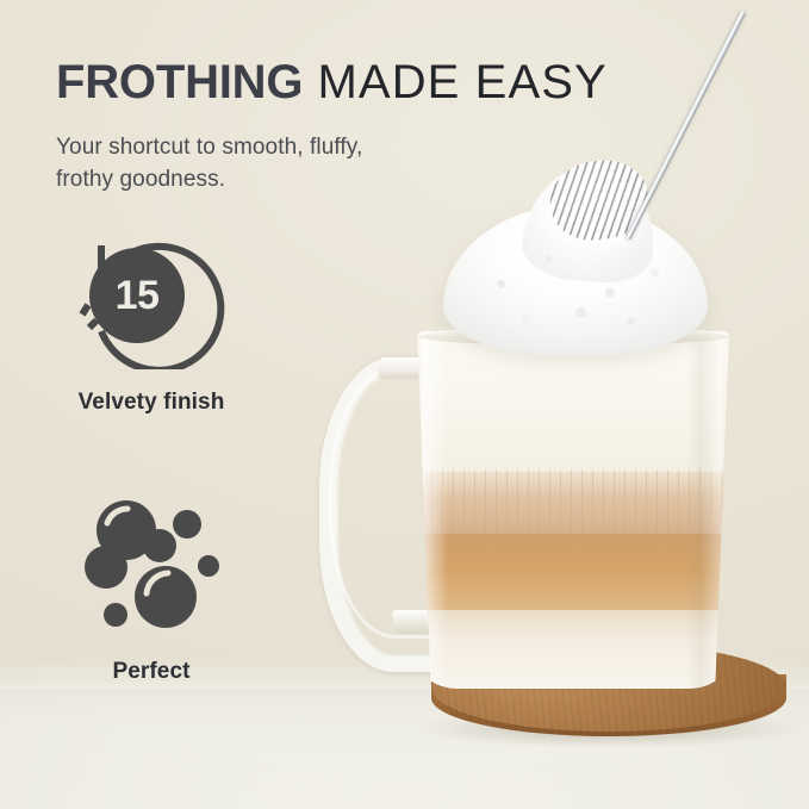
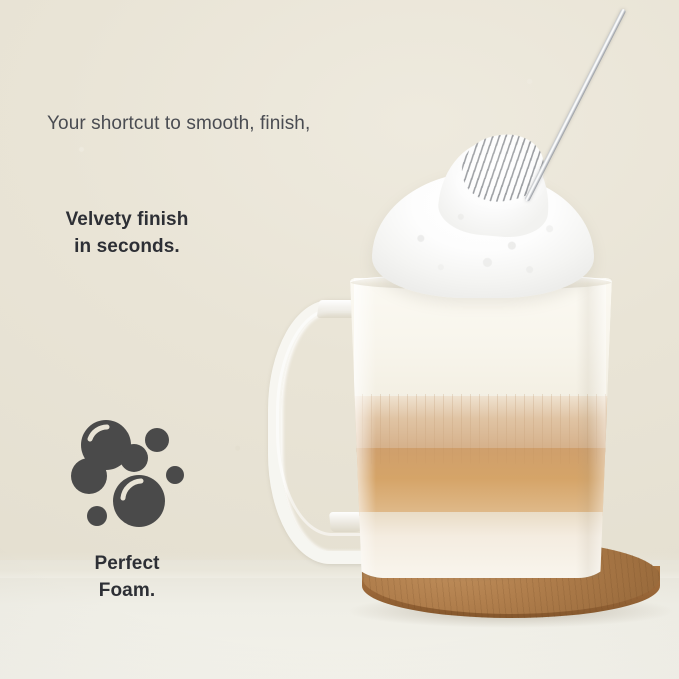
- FROTHING MADE EASY
- Your shortcut to smooth, fluffy,
+ Your shortcut to smooth, finish,
- frothy goodness.
- 15
  Velvety finish
+ in seconds.
  Perfect
+ Foam.
